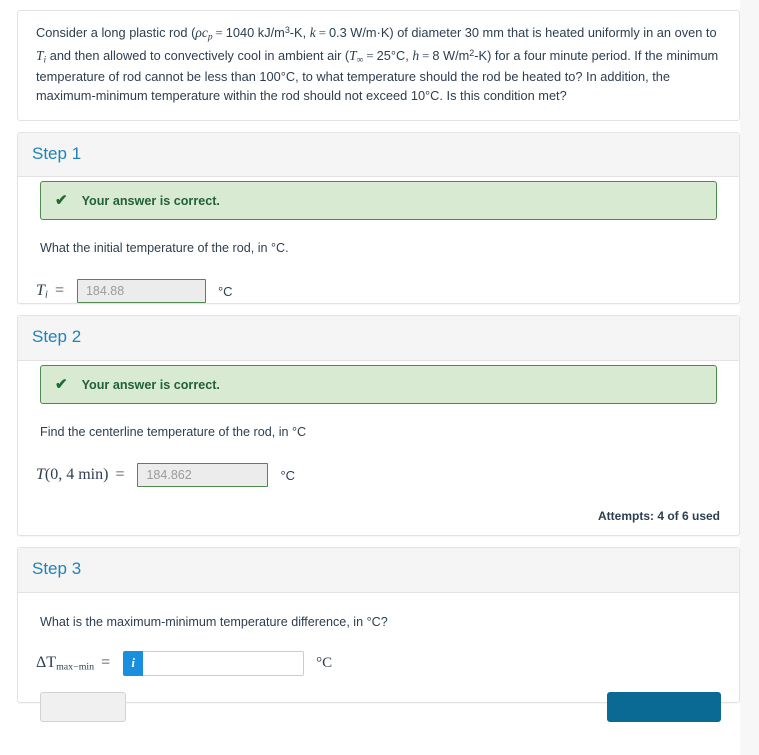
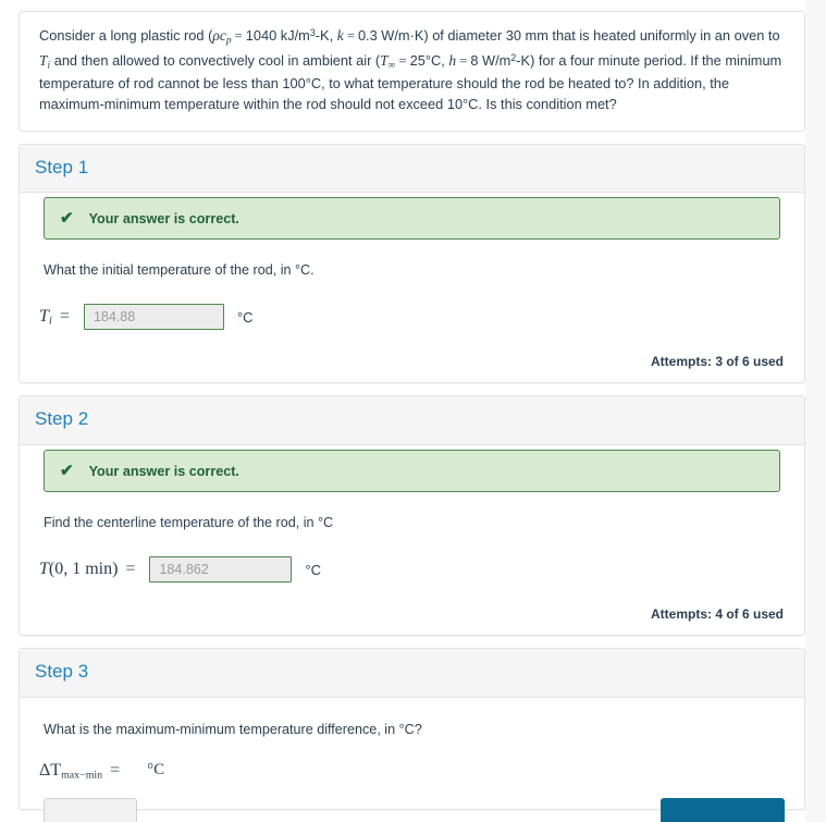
  Consider a long plastic rod (ρcp = 1040 kJ/m3-K, k = 0.3 W/m·K) of diameter 30 mm that is heated uniformly in an oven to Ti and then allowed to convectively cool in ambient air (T∞ = 25°C, h = 8 W/m2-K) for a four minute period. If the minimum temperature of rod cannot be less than 100°C, to what temperature should the rod be heated to? In addition, the maximum-minimum temperature within the rod should not exceed 10°C. Is this condition met?
  Step 1
  ✔
  Your answer is correct.
  What the initial temperature of the rod, in °C.
  Ti =
  184.88
  °C
+ Attempts: 3 of 6 used
  Step 2
  ✔
  Your answer is correct.
  Find the centerline temperature of the rod, in °C
- T(0, 4 min) =
+ T(0, 1 min) =
  184.862
  °C
  Attempts: 4 of 6 used
  Step 3
  What is the maximum-minimum temperature difference, in °C?
  ΔTmax−min =
- i
  °C
